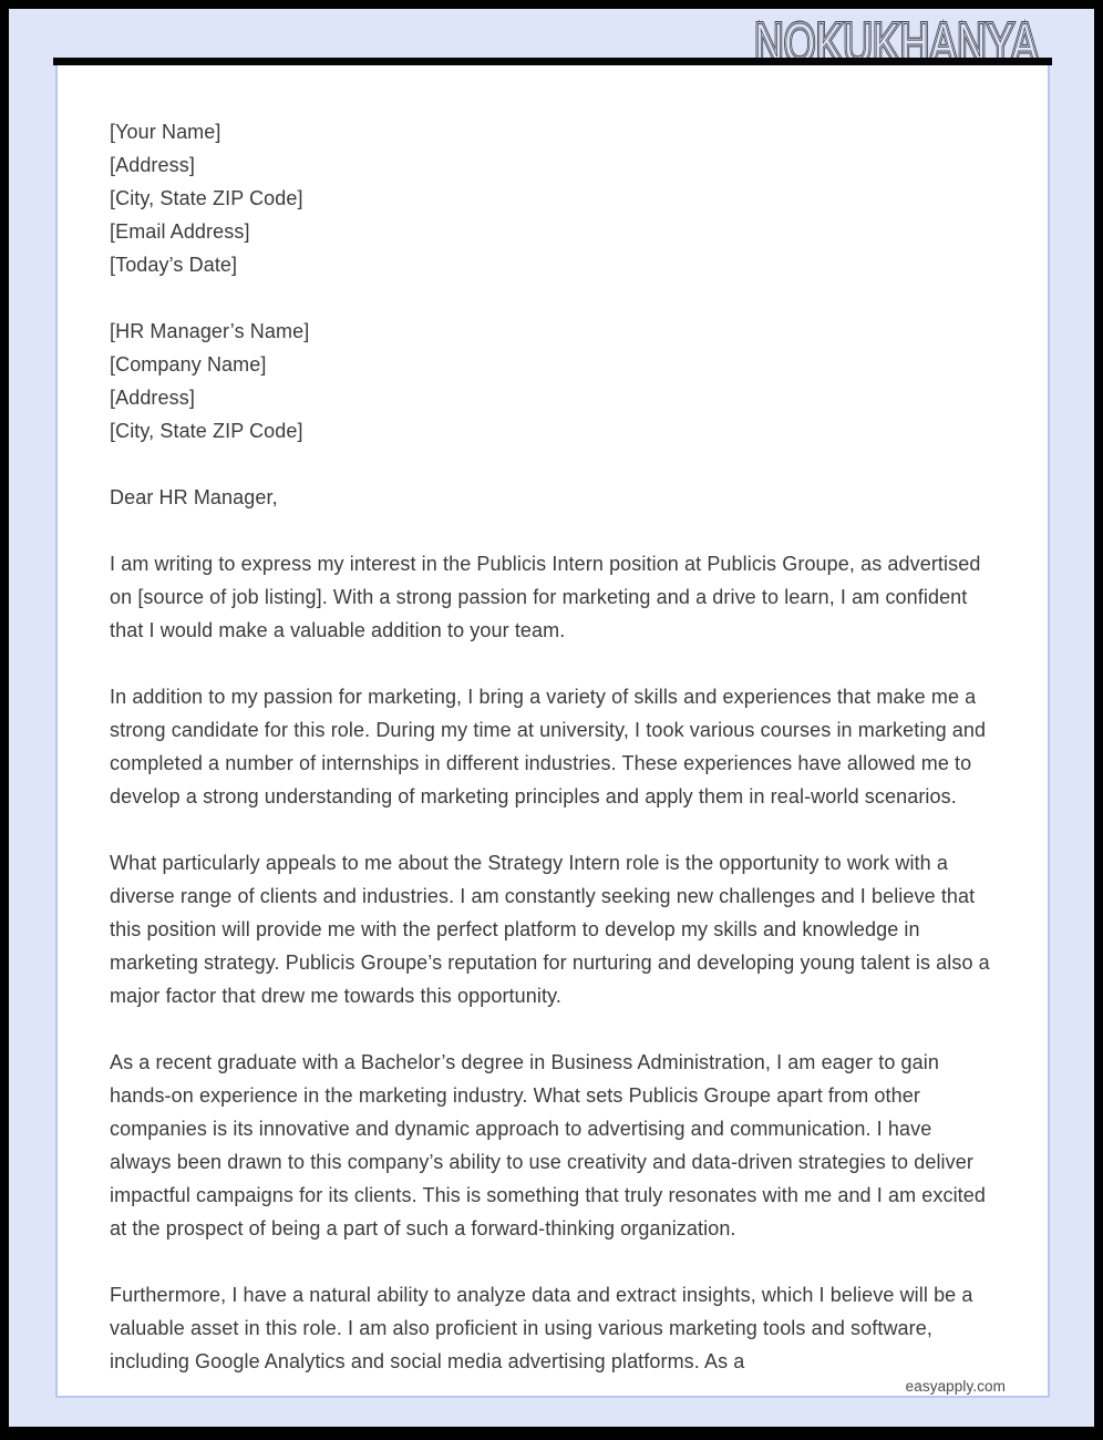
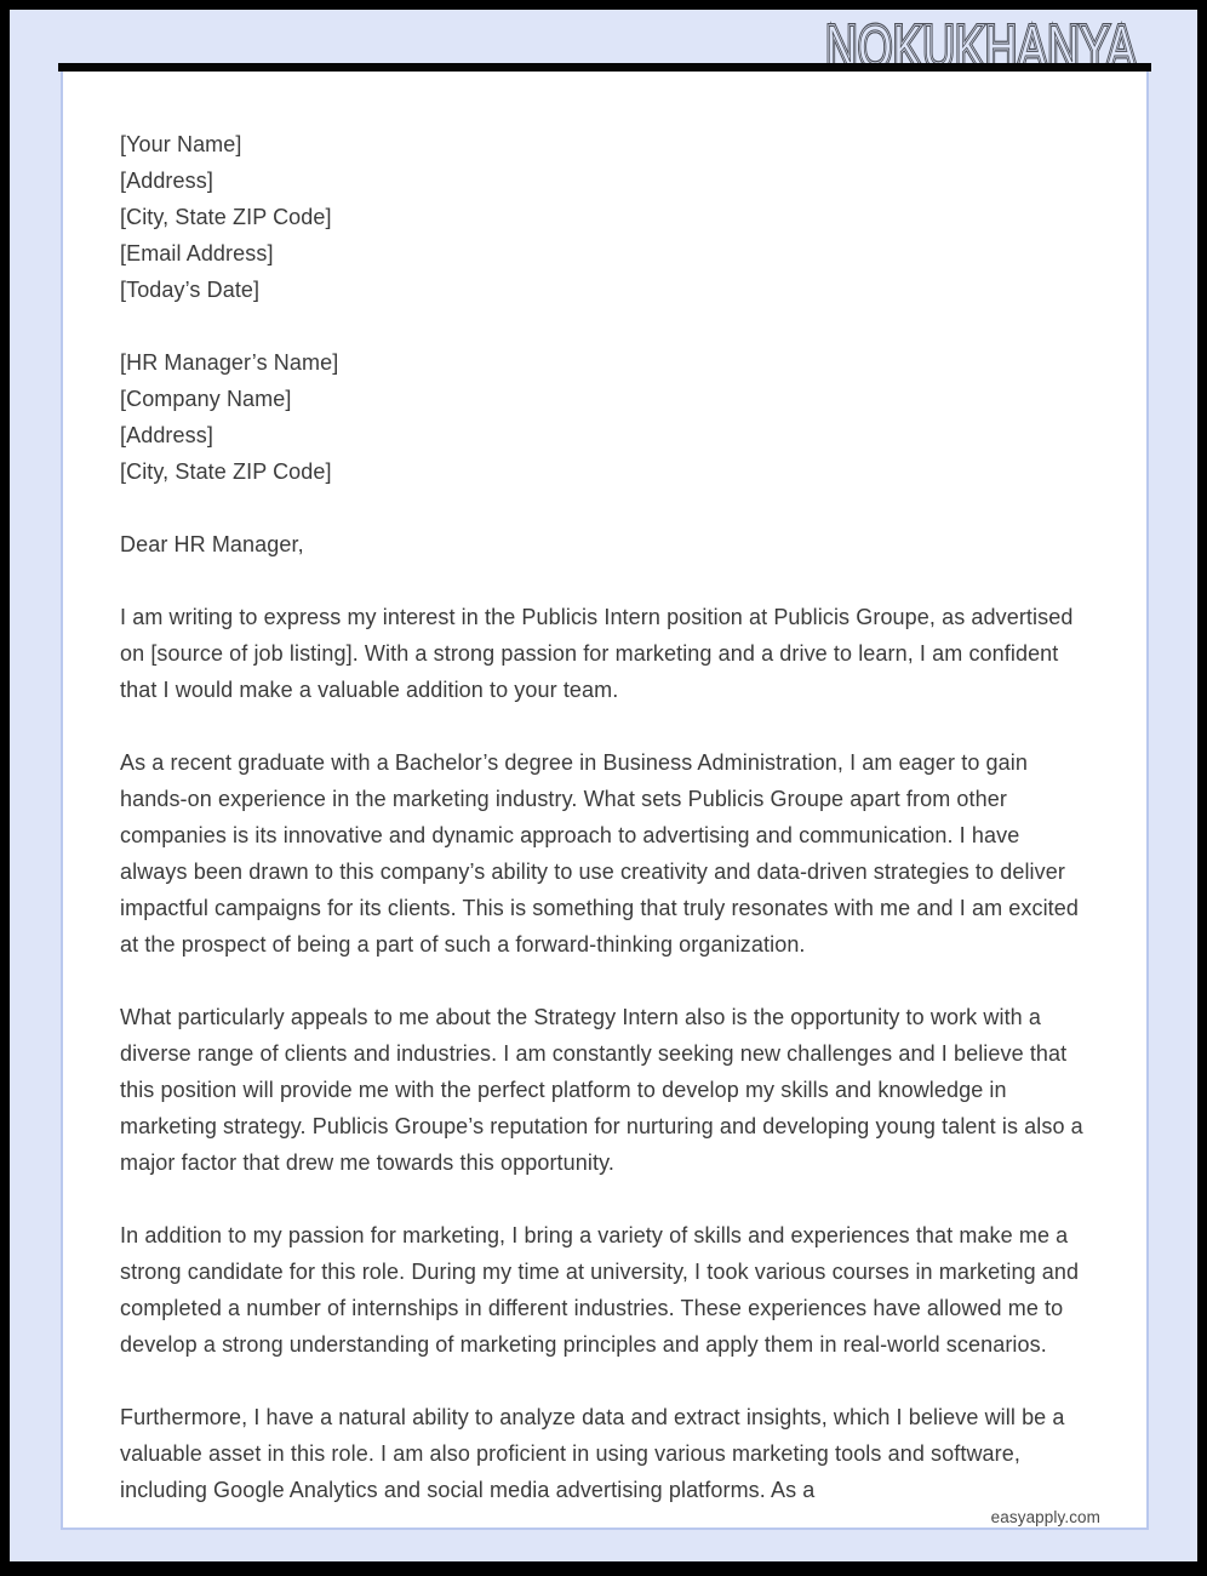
  NOKUKHANYA
  [Your Name]
  [Address]
  [City, State ZIP Code]
  [Email Address]
  [Today’s Date]
  [HR Manager’s Name]
  [Company Name]
  [Address]
  [City, State ZIP Code]
  Dear HR Manager,
  I am writing to express my interest in the Publicis Intern position at Publicis Groupe, as advertised on [source of job listing]. With a strong passion for marketing and a drive to learn, I am confident that I would make a valuable addition to your team.
- In addition to my passion for marketing, I bring a variety of skills and experiences that make me a strong candidate for this role. During my time at university, I took various courses in marketing and completed a number of internships in different industries. These experiences have allowed me to develop a strong understanding of marketing principles and apply them in real-world scenarios.
+ As a recent graduate with a Bachelor’s degree in Business Administration, I am eager to gain hands-on experience in the marketing industry. What sets Publicis Groupe apart from other companies is its innovative and dynamic approach to advertising and communication. I have always been drawn to this company’s ability to use creativity and data-driven strategies to deliver impactful campaigns for its clients. This is something that truly resonates with me and I am excited at the prospect of being a part of such a forward-thinking organization.
- What particularly appeals to me about the Strategy Intern role is the opportunity to work with a diverse range of clients and industries. I am constantly seeking new challenges and I believe that this position will provide me with the perfect platform to develop my skills and knowledge in marketing strategy. Publicis Groupe’s reputation for nurturing and developing young talent is also a major factor that drew me towards this opportunity.
+ What particularly appeals to me about the Strategy Intern also is the opportunity to work with a diverse range of clients and industries. I am constantly seeking new challenges and I believe that this position will provide me with the perfect platform to develop my skills and knowledge in marketing strategy. Publicis Groupe’s reputation for nurturing and developing young talent is also a major factor that drew me towards this opportunity.
- As a recent graduate with a Bachelor’s degree in Business Administration, I am eager to gain hands-on experience in the marketing industry. What sets Publicis Groupe apart from other companies is its innovative and dynamic approach to advertising and communication. I have always been drawn to this company’s ability to use creativity and data-driven strategies to deliver impactful campaigns for its clients. This is something that truly resonates with me and I am excited at the prospect of being a part of such a forward-thinking organization.
+ In addition to my passion for marketing, I bring a variety of skills and experiences that make me a strong candidate for this role. During my time at university, I took various courses in marketing and completed a number of internships in different industries. These experiences have allowed me to develop a strong understanding of marketing principles and apply them in real-world scenarios.
  Furthermore, I have a natural ability to analyze data and extract insights, which I believe will be a valuable asset in this role. I am also proficient in using various marketing tools and software, including Google Analytics and social media advertising platforms. As a
  easyapply.com
